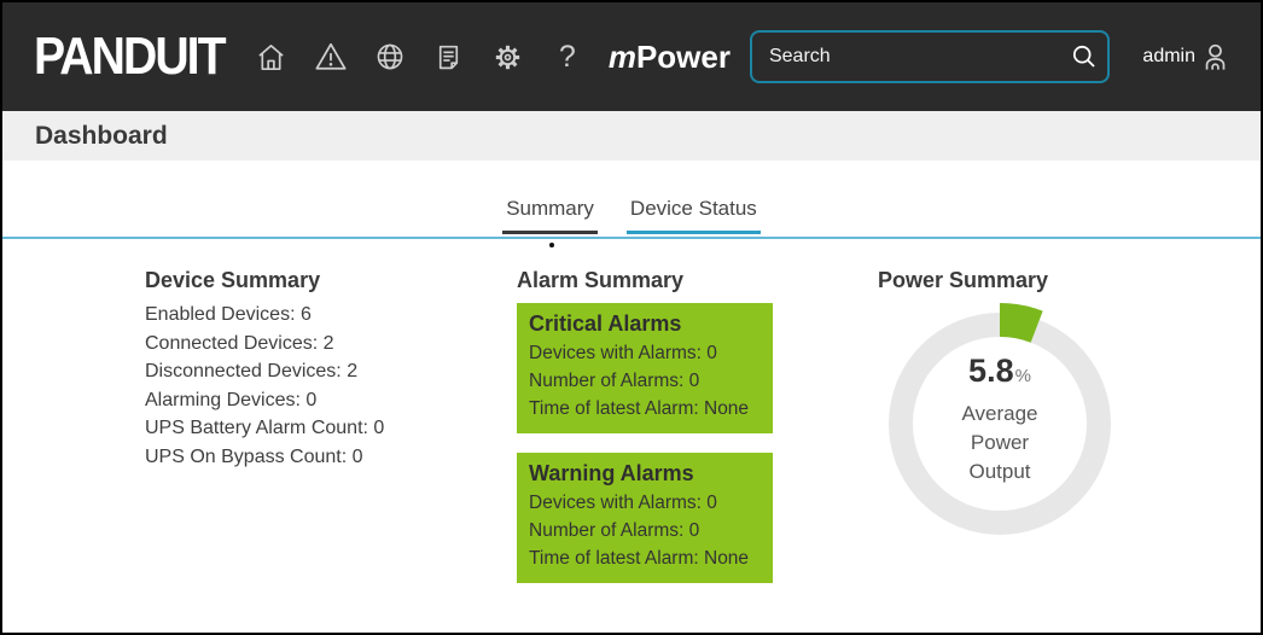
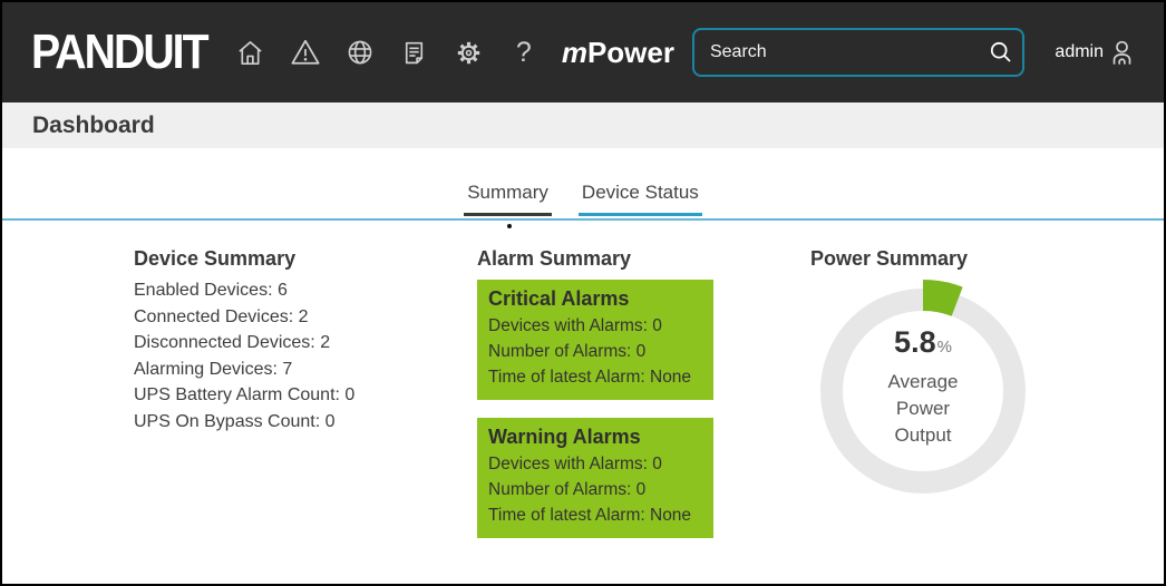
  PANDUIT
  ?
  mPower
  Search
  admin
  Dashboard
  Summary
  Device Status
  Device Summary
  Enabled Devices: 6
  Connected Devices: 2
  Disconnected Devices: 2
- Alarming Devices: 0
+ Alarming Devices: 7
  UPS Battery Alarm Count: 0
  UPS On Bypass Count: 0
  Alarm Summary
  Critical Alarms
  Devices with Alarms: 0
  Number of Alarms: 0
  Time of latest Alarm: None
  Warning Alarms
  Devices with Alarms: 0
  Number of Alarms: 0
  Time of latest Alarm: None
  Power Summary
  5.8
  %
  Average
  Power
  Output
